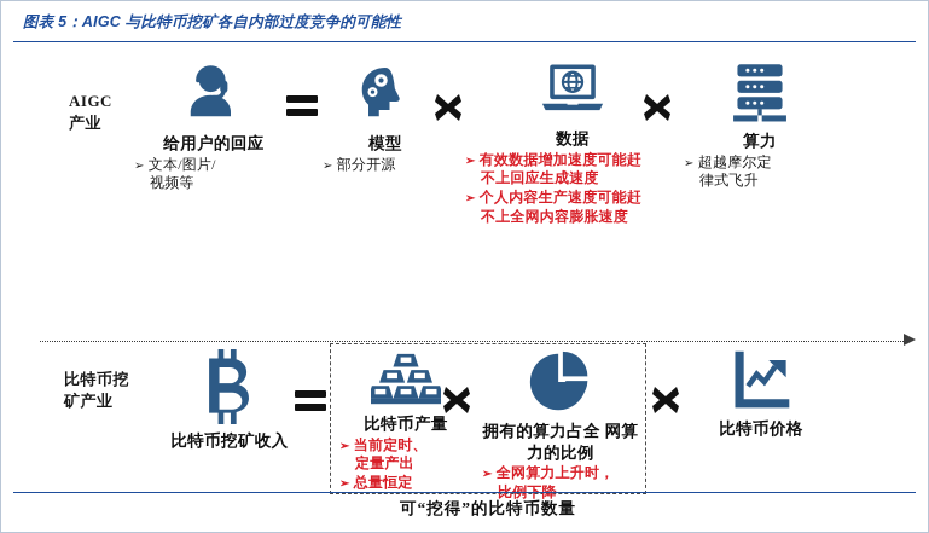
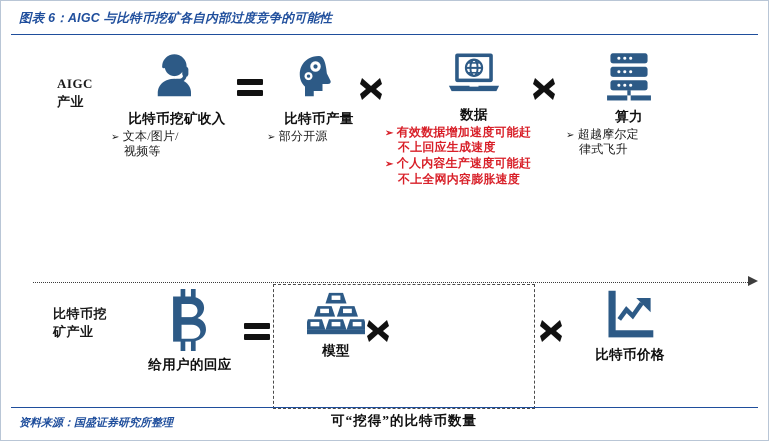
- 图表 5：AIGC 与比特币挖矿各自内部过度竞争的可能性
+ 图表 6：AIGC 与比特币挖矿各自内部过度竞争的可能性
  AIGC
  产业
- 给用户的回应
+ 比特币挖矿收入
  ➢ 文本/图片/
  视频等
- 模型
+ 比特币产量
  ➢ 部分开源
  数据
  ➢ 有效数据增加速度可能赶
  不上回应生成速度
  ➢ 个人内容生产速度可能赶
  不上全网内容膨胀速度
  算力
  ➢ 超越摩尔定
  律式飞升
  比特币挖
  矿产业
- 比特币挖矿收入
+ 给用户的回应
- 比特币产量
+ 模型
- ➢ 当前定时、
- 定量产出
- ➢ 总量恒定
- 拥有的算力占全 网算力的比例
- ➢ 全网算力上升时，
- 比例下降
  比特币价格
  可“挖得”的比特币数量
+ 资料来源：国盛证券研究所整理
